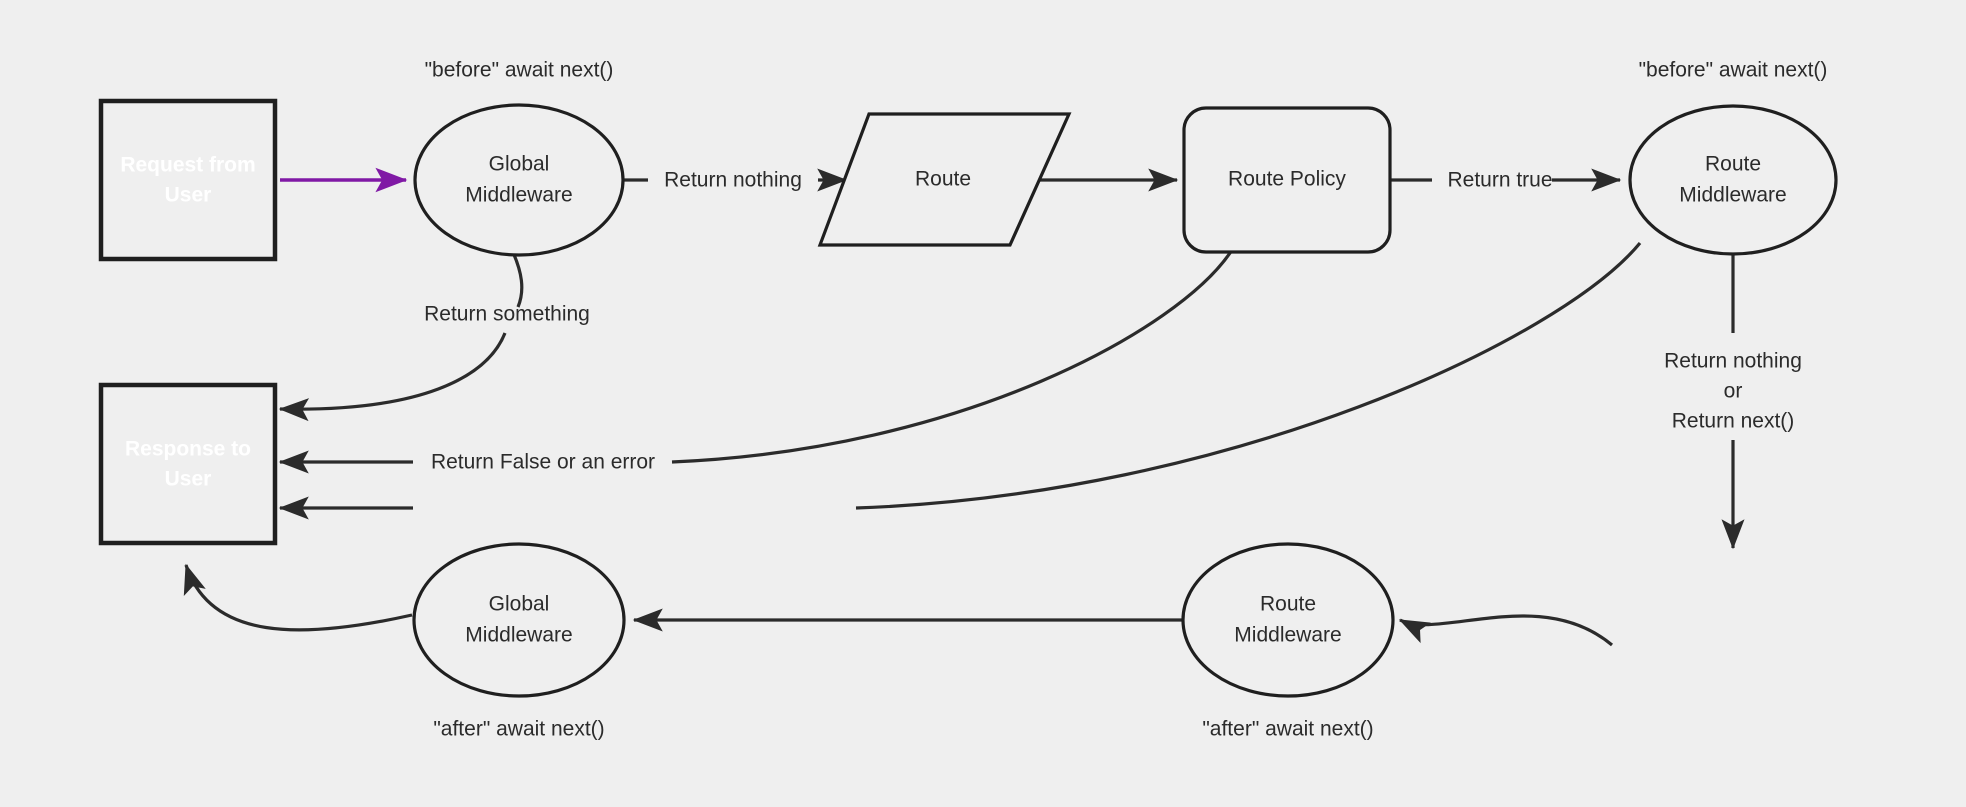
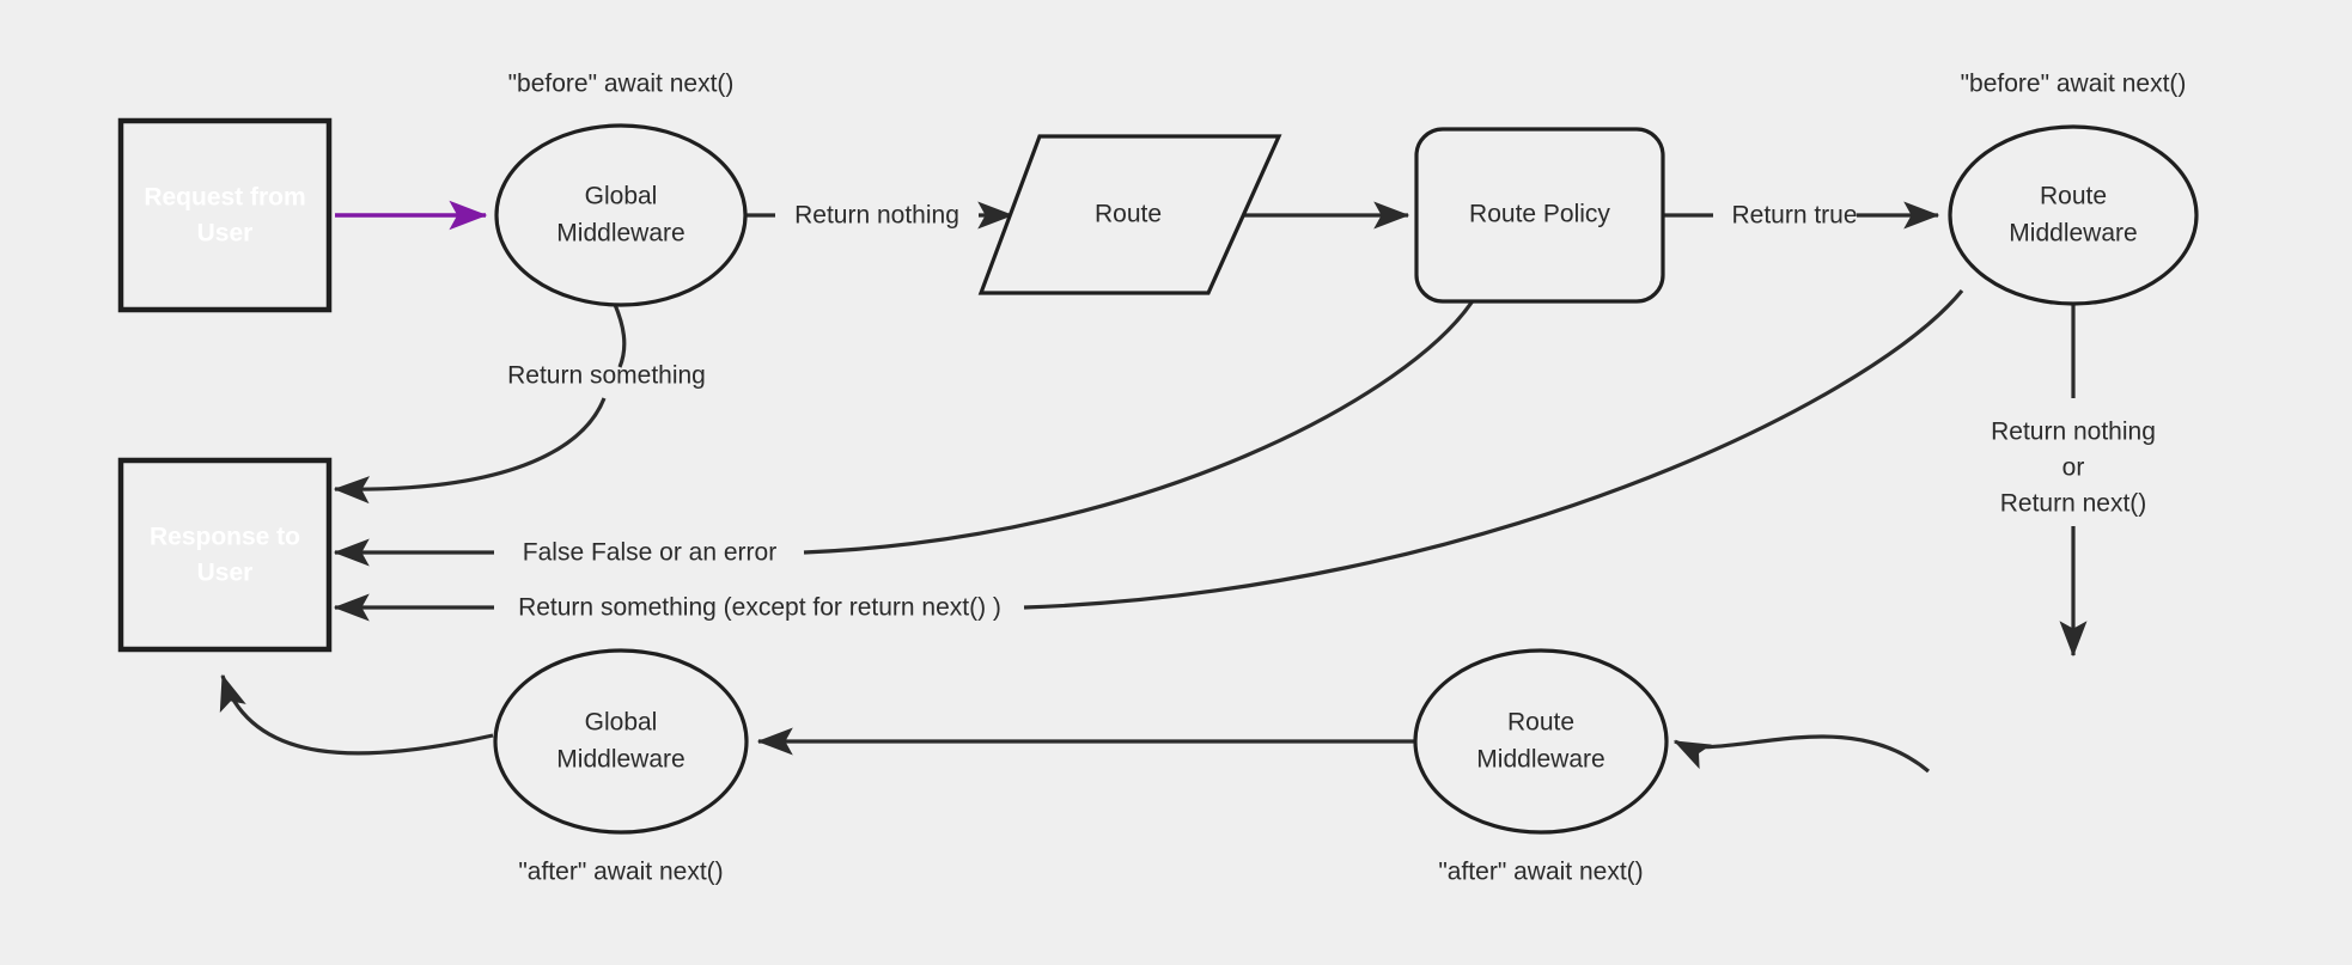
  Global
  Middleware
  Route
  Route Policy
  Route
  Middleware
  Route
  Middleware
  Global
  Middleware
  Return nothing
  Return true
  Return something
- Return False or an error
+ False False or an error
+ Return something (except for return next() )
  Return nothing
  or
  Return next()
  "before" await next()
  "before" await next()
  "after" await next()
  "after" await next()
